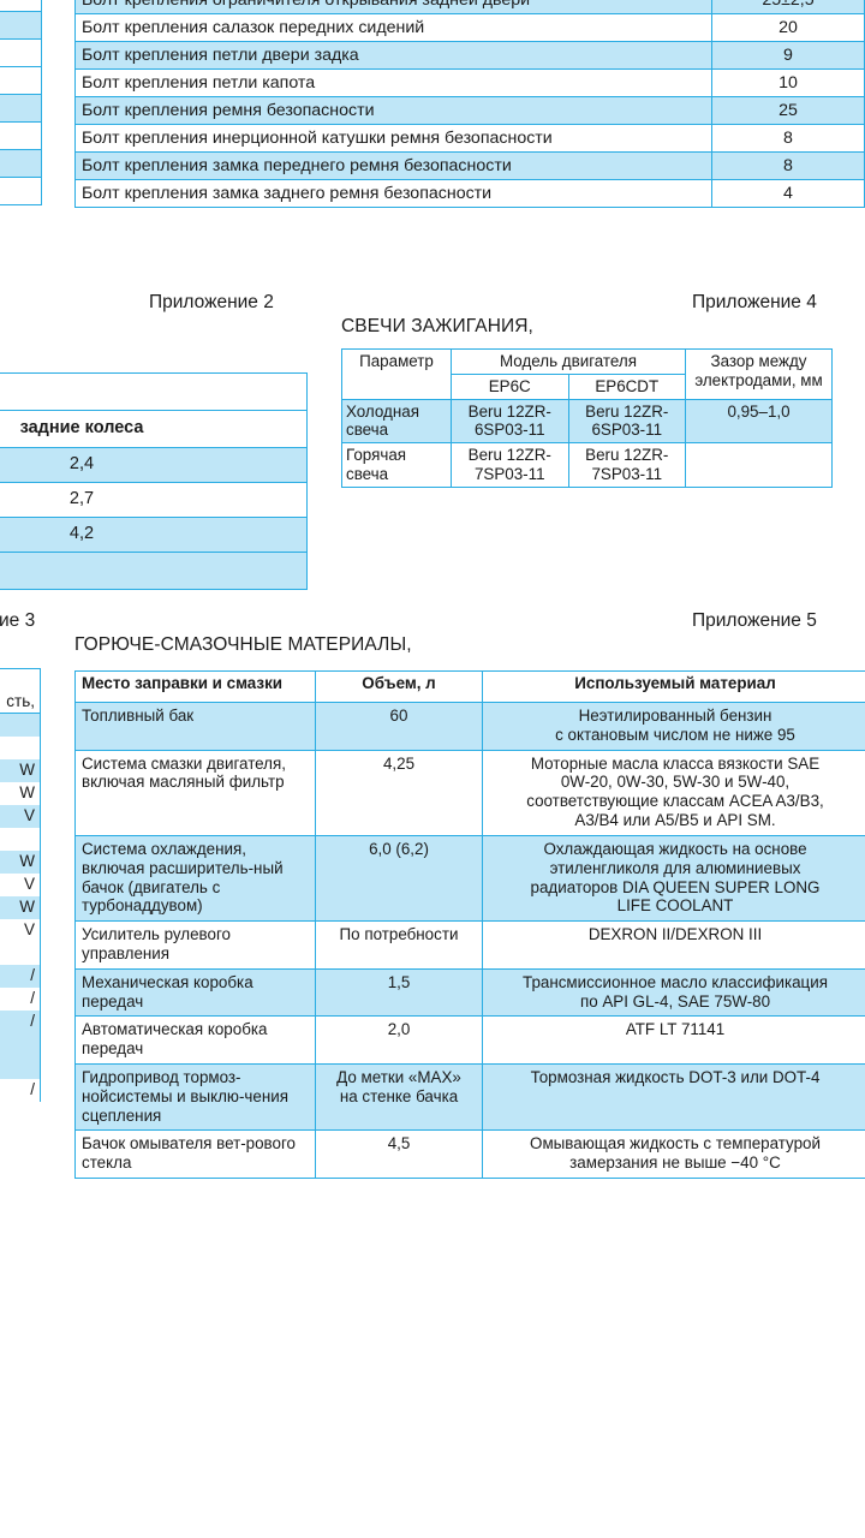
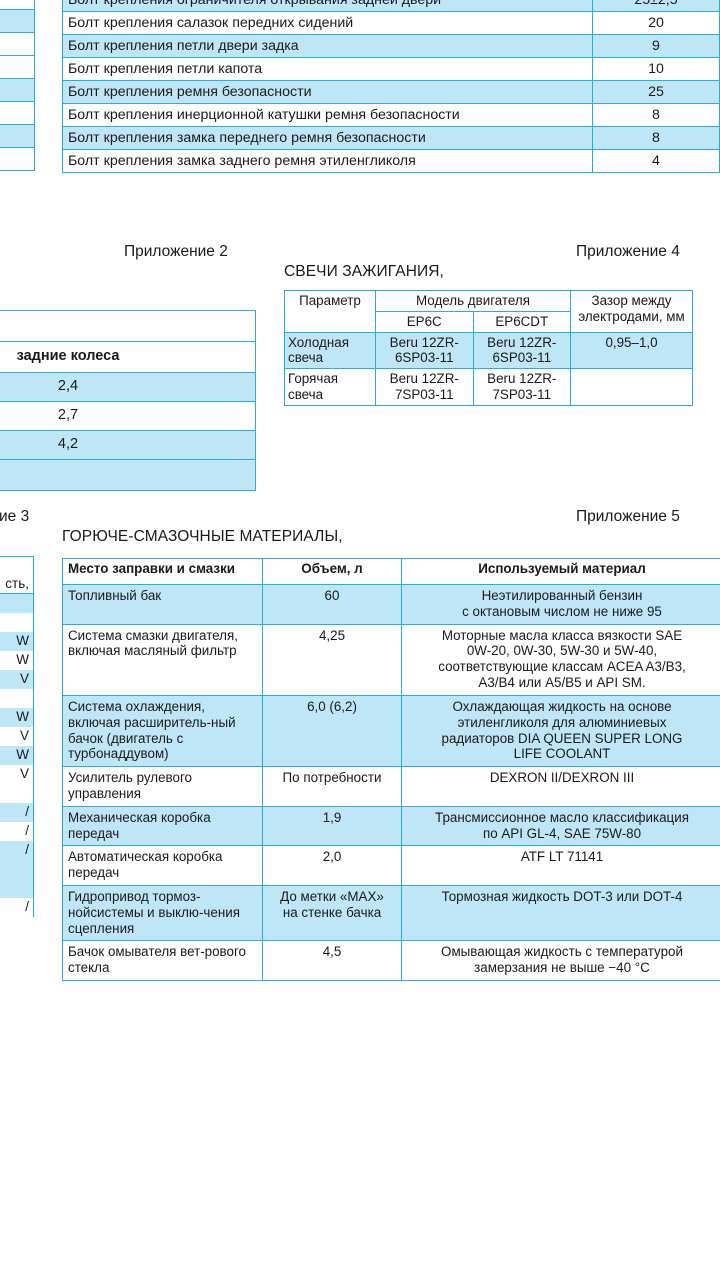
  Болт крепления ограничителя открывания задней двери	25±2,5
  Болт крепления салазок передних сидений	20
  Болт крепления петли двери задка	9
  Болт крепления петли капота	10
  Болт крепления ремня безопасности	25
  Болт крепления инерционной катушки ремня безопасности	8
  Болт крепления замка переднего ремня безопасности	8
- Болт крепления замка заднего ремня безопасности	4
+ Болт крепления замка заднего ремня этиленгликоля	4
  Приложение 2
  Приложение 4
  СВЕЧИ ЗАЖИГАНИЯ,
  задние колеса
  2,4
  2,7
  4,2
  Параметр	Модель двигателя	Зазор между электродами, мм
  EP6C	EP6CDT
  Холодная свеча	Beru 12ZR-6SP03-11	Beru 12ZR-6SP03-11	0,95–1,0
  Горячая свеча	Beru 12ZR-7SP03-11	Beru 12ZR-7SP03-11
  ие 3
  Приложение 5
  ГОРЮЧЕ-СМАЗОЧНЫЕ МАТЕРИАЛЫ,
  сть,
  W
  W
  V
  W
  V
  W
  V
  /
  /
  /
  /
  Место заправки и смазки	Объем, л	Используемый материал
  Топливный бак	60	Неэтилированный бензин с октановым числом не ниже 95
  Система смазки двигателя, включая масляный фильтр	4,25	Моторные масла класса вязкости SAE 0W-20, 0W-30, 5W-30 и 5W-40, соответствующие классам ACEA A3/B3, A3/B4 или A5/B5 и API SM.
  Система охлаждения, включая расширитель-ный бачок (двигатель с турбонаддувом)	6,0 (6,2)	Охлаждающая жидкость на основе этиленгликоля для алюминиевых радиаторов DIA QUEEN SUPER LONG LIFE COOLANT
  Усилитель рулевого управления	По потребности	DEXRON II/DEXRON III
- Механическая коробка передач	1,5	Трансмиссионное масло классификация по API GL-4, SAE 75W-80
+ Механическая коробка передач	1,9	Трансмиссионное масло классификация по API GL-4, SAE 75W-80
  Автоматическая коробка передач	2,0	ATF LT 71141
  Гидропривод тормоз-нойсистемы и выклю-чения сцепления	До метки «MAX» на стенке бачка	Тормозная жидкость DOT-3 или DOT-4
  Бачок омывателя вет-рового стекла	4,5	Омывающая жидкость с температурой замерзания не выше −40 °C
